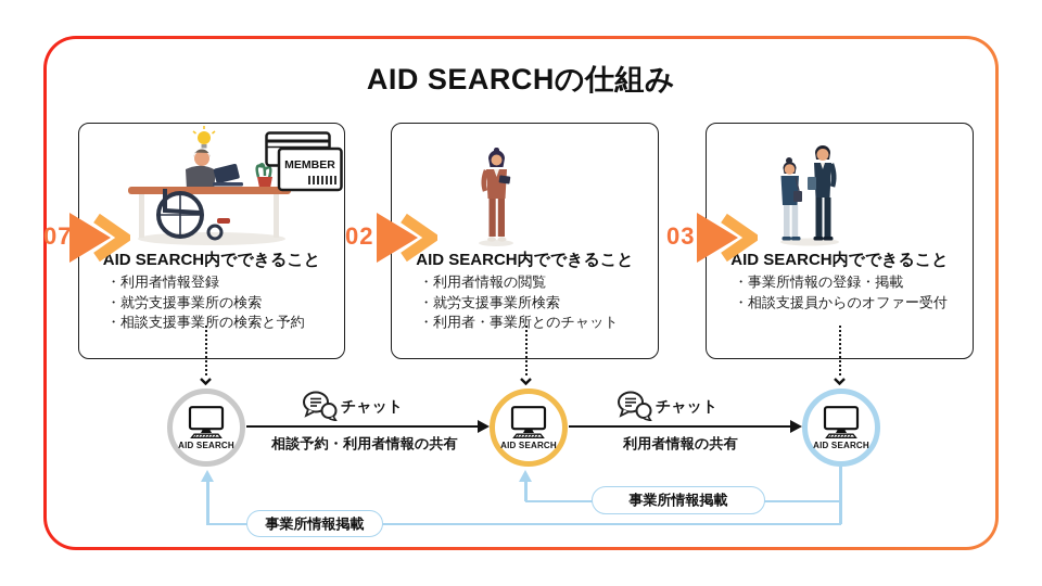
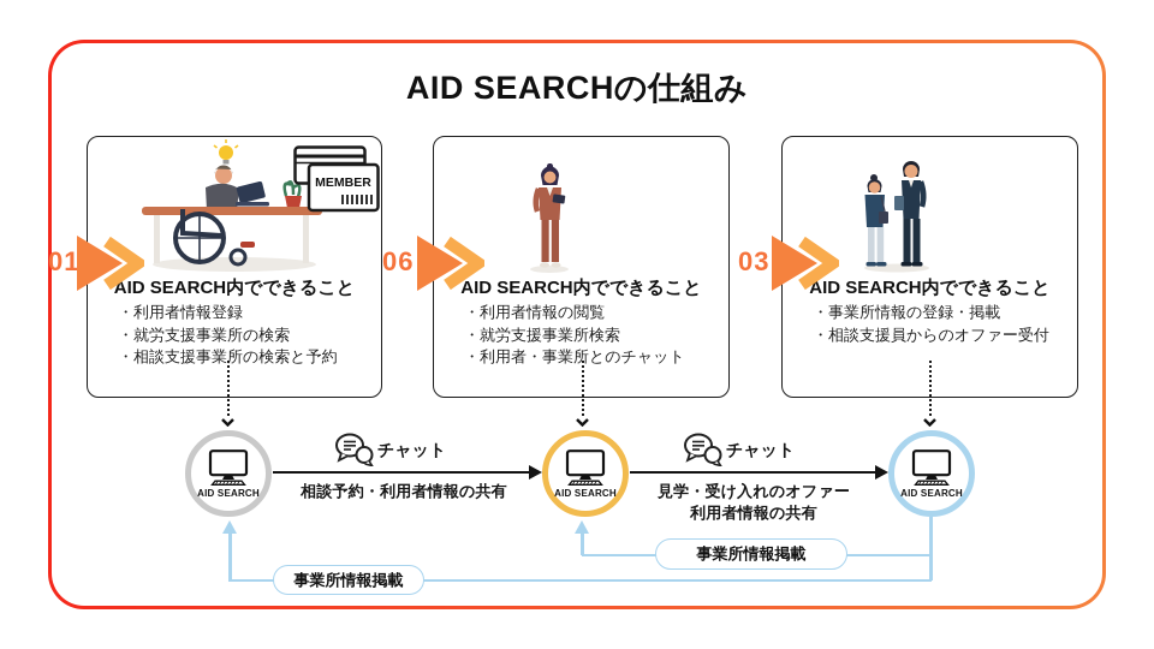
  AID SEARCHの仕組み
  AID SEARCH内でできること
  ・利用者情報登録
  ・就労支援事業所の検索
  ・相談支援事業所の検索と予約
  MEMBER
  AID SEARCH内でできること
  ・利用者情報の閲覧
  ・就労支援事業所検索
  ・利用者・事業所とのチャット
  AID SEARCH内でできること
  ・事業所情報の登録・掲載
  ・相談支援員からのオファー受付
- 07
+ 01
- 02
+ 06
  03
  事業所情報掲載
  事業所情報掲載
  チャット
  チャット
  相談予約・利用者情報の共有
+ 見学・受け入れのオファー
  利用者情報の共有
  AID SEARCH
  AID SEARCH
  AID SEARCH
